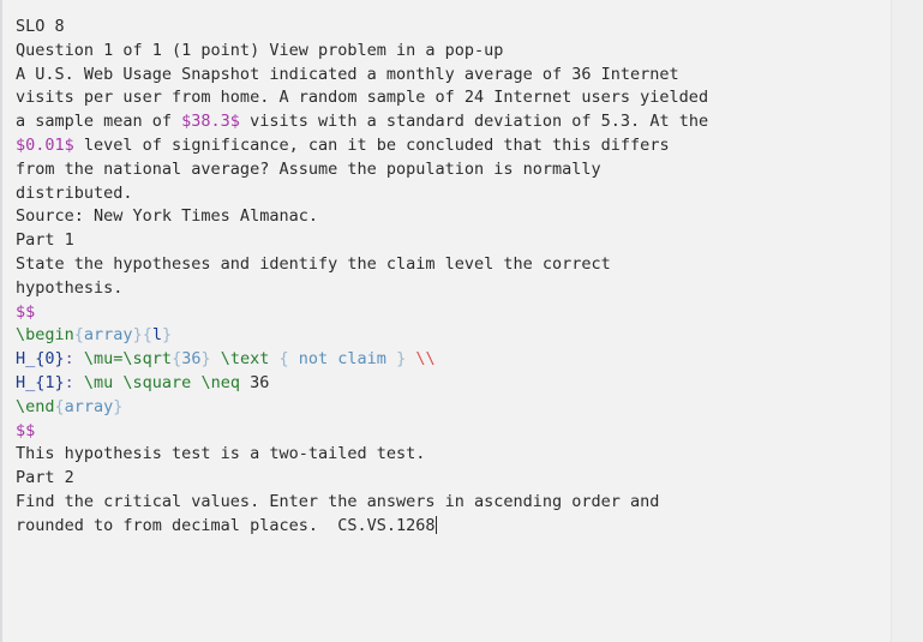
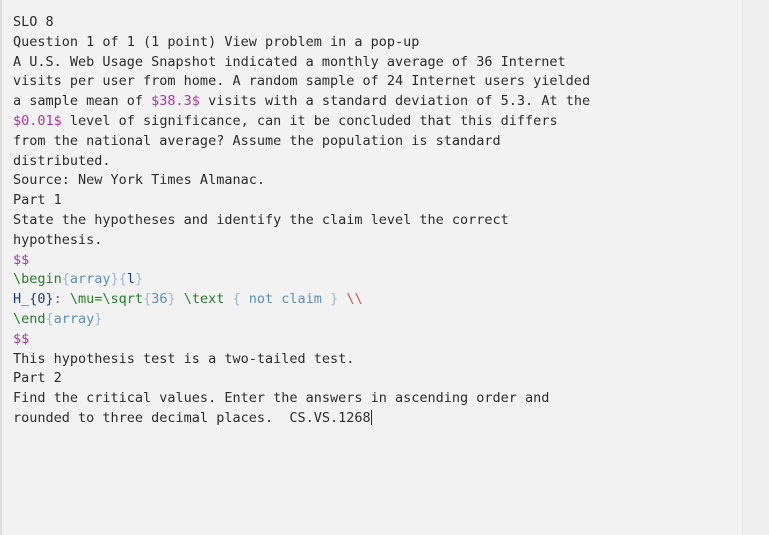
  SLO 8
  Question 1 of 1 (1 point) View problem in a pop-up
  A U.S. Web Usage Snapshot indicated a monthly average of 36 Internet
  visits per user from home. A random sample of 24 Internet users yielded
  a sample mean of $38.3$ visits with a standard deviation of 5.3. At the
  $0.01$ level of significance, can it be concluded that this differs
- from the national average? Assume the population is normally
+ from the national average? Assume the population is standard
  distributed.
  Source: New York Times Almanac.
  Part 1
  State the hypotheses and identify the claim level the correct
  hypothesis.
  $$
  \begin{array}{l}
  H_{0}: \mu=\sqrt{36} \text { not claim } \\
- H_{1}: \mu \square \neq 36
  \end{array}
  $$
  This hypothesis test is a two-tailed test.
  Part 2
  Find the critical values. Enter the answers in ascending order and
- rounded to from decimal places. CS.VS.1268
+ rounded to three decimal places. CS.VS.1268
